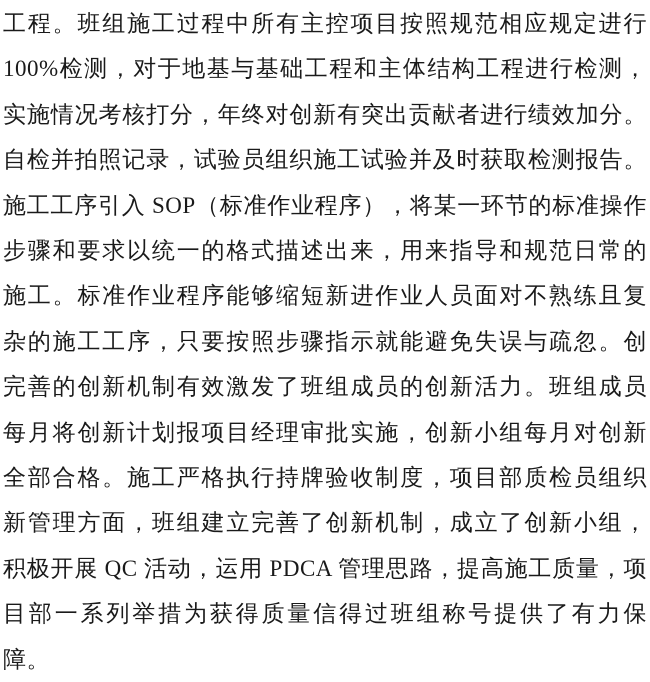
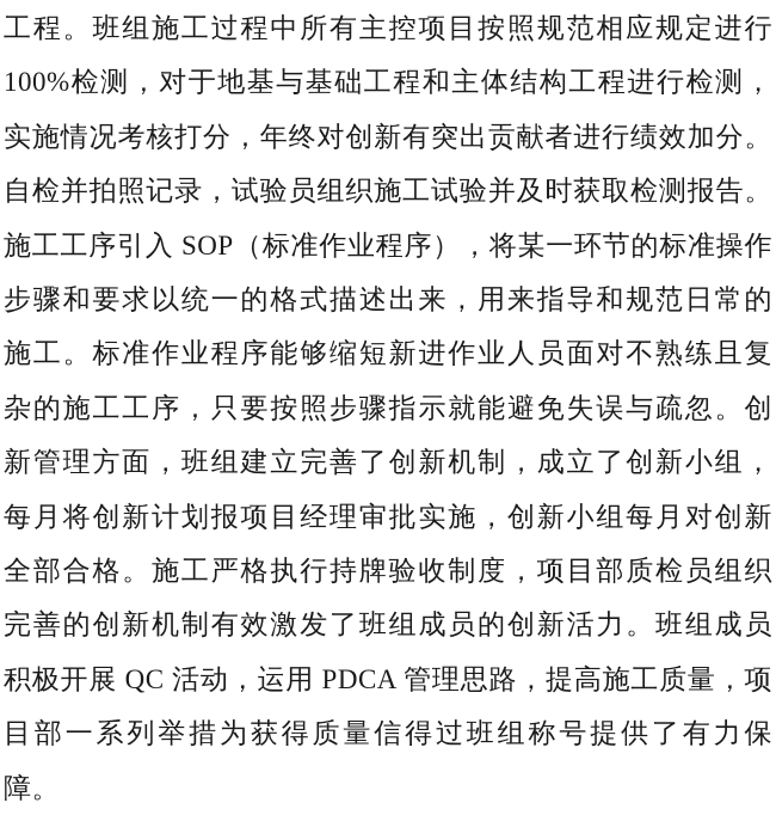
  工程。班组施工过程中所有主控项目按照规范相应规定进行
  100%检测，对于地基与基础工程和主体结构工程进行检测，
  实施情况考核打分，年终对创新有突出贡献者进行绩效加分。
  自检并拍照记录，试验员组织施工试验并及时获取检测报告。
  施工工序引入 SOP（标准作业程序），将某一环节的标准操作
  步骤和要求以统一的格式描述出来，用来指导和规范日常的
  施工。标准作业程序能够缩短新进作业人员面对不熟练且复
  杂的施工工序，只要按照步骤指示就能避免失误与疏忽。创
- 完善的创新机制有效激发了班组成员的创新活力。班组成员
+ 新管理方面，班组建立完善了创新机制，成立了创新小组，
  每月将创新计划报项目经理审批实施，创新小组每月对创新
  全部合格。施工严格执行持牌验收制度，项目部质检员组织
- 新管理方面，班组建立完善了创新机制，成立了创新小组，
+ 完善的创新机制有效激发了班组成员的创新活力。班组成员
  积极开展 QC 活动，运用 PDCA 管理思路，提高施工质量，项
  目部一系列举措为获得质量信得过班组称号提供了有力保
  障。
